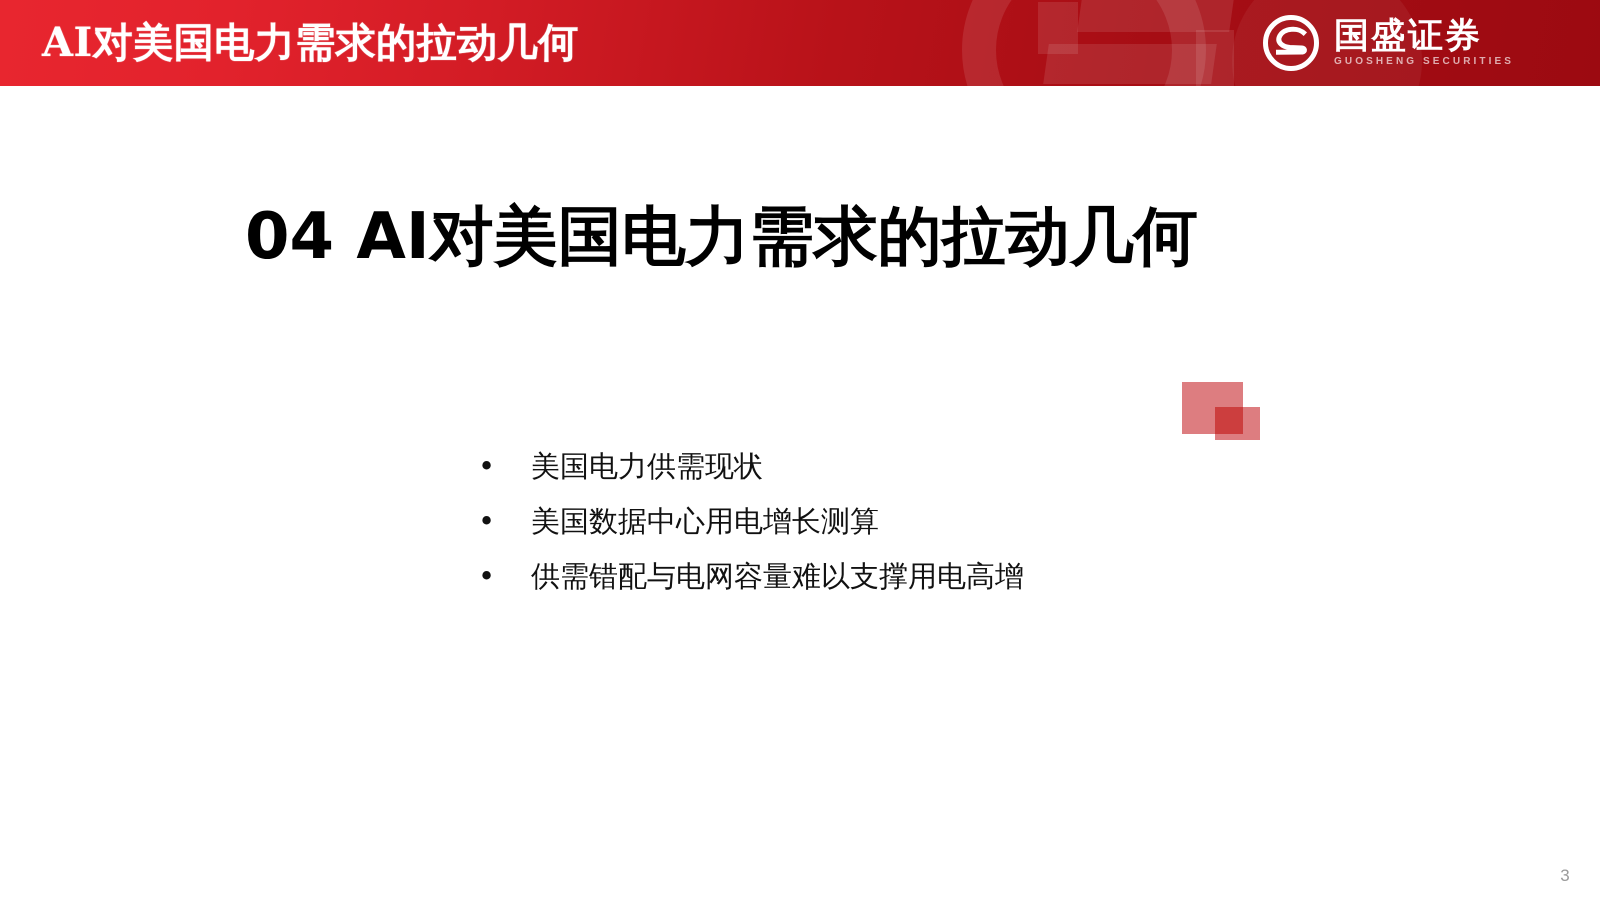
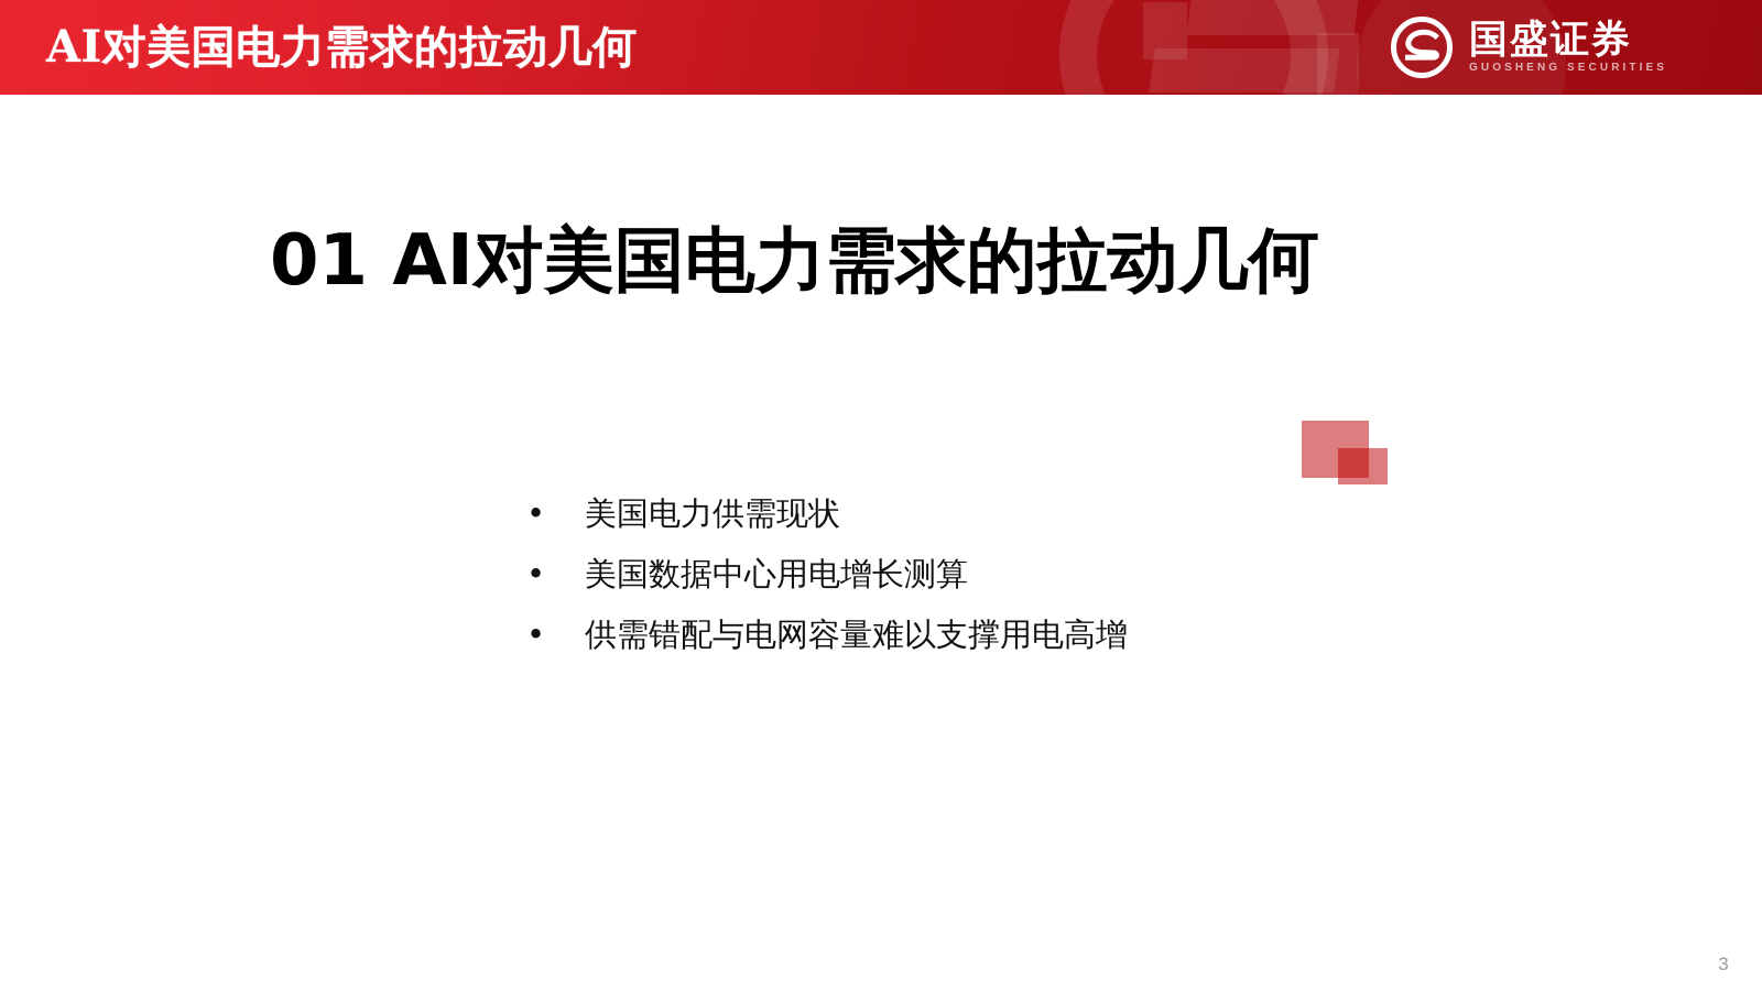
  AI对美国电力需求的拉动几何
  国盛证券
  GUOSHENG SECURITIES
- 04 AI对美国电力需求的拉动几何
+ 01 AI对美国电力需求的拉动几何
  •
  美国电力供需现状
  •
  美国数据中心用电增长测算
  •
  供需错配与电网容量难以支撑用电高增
  3
